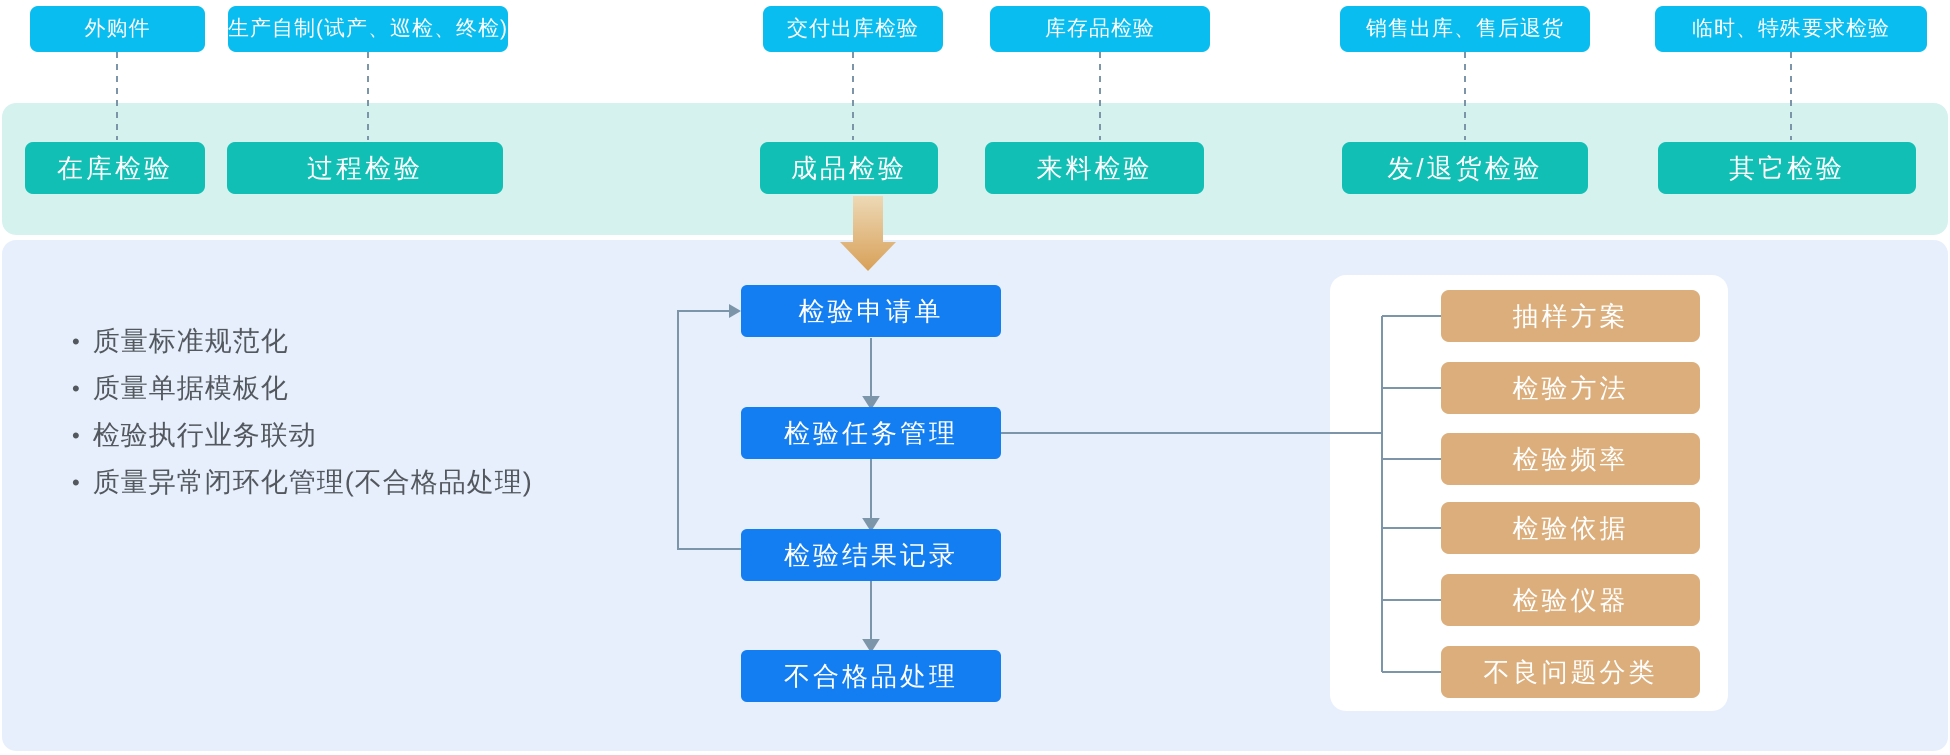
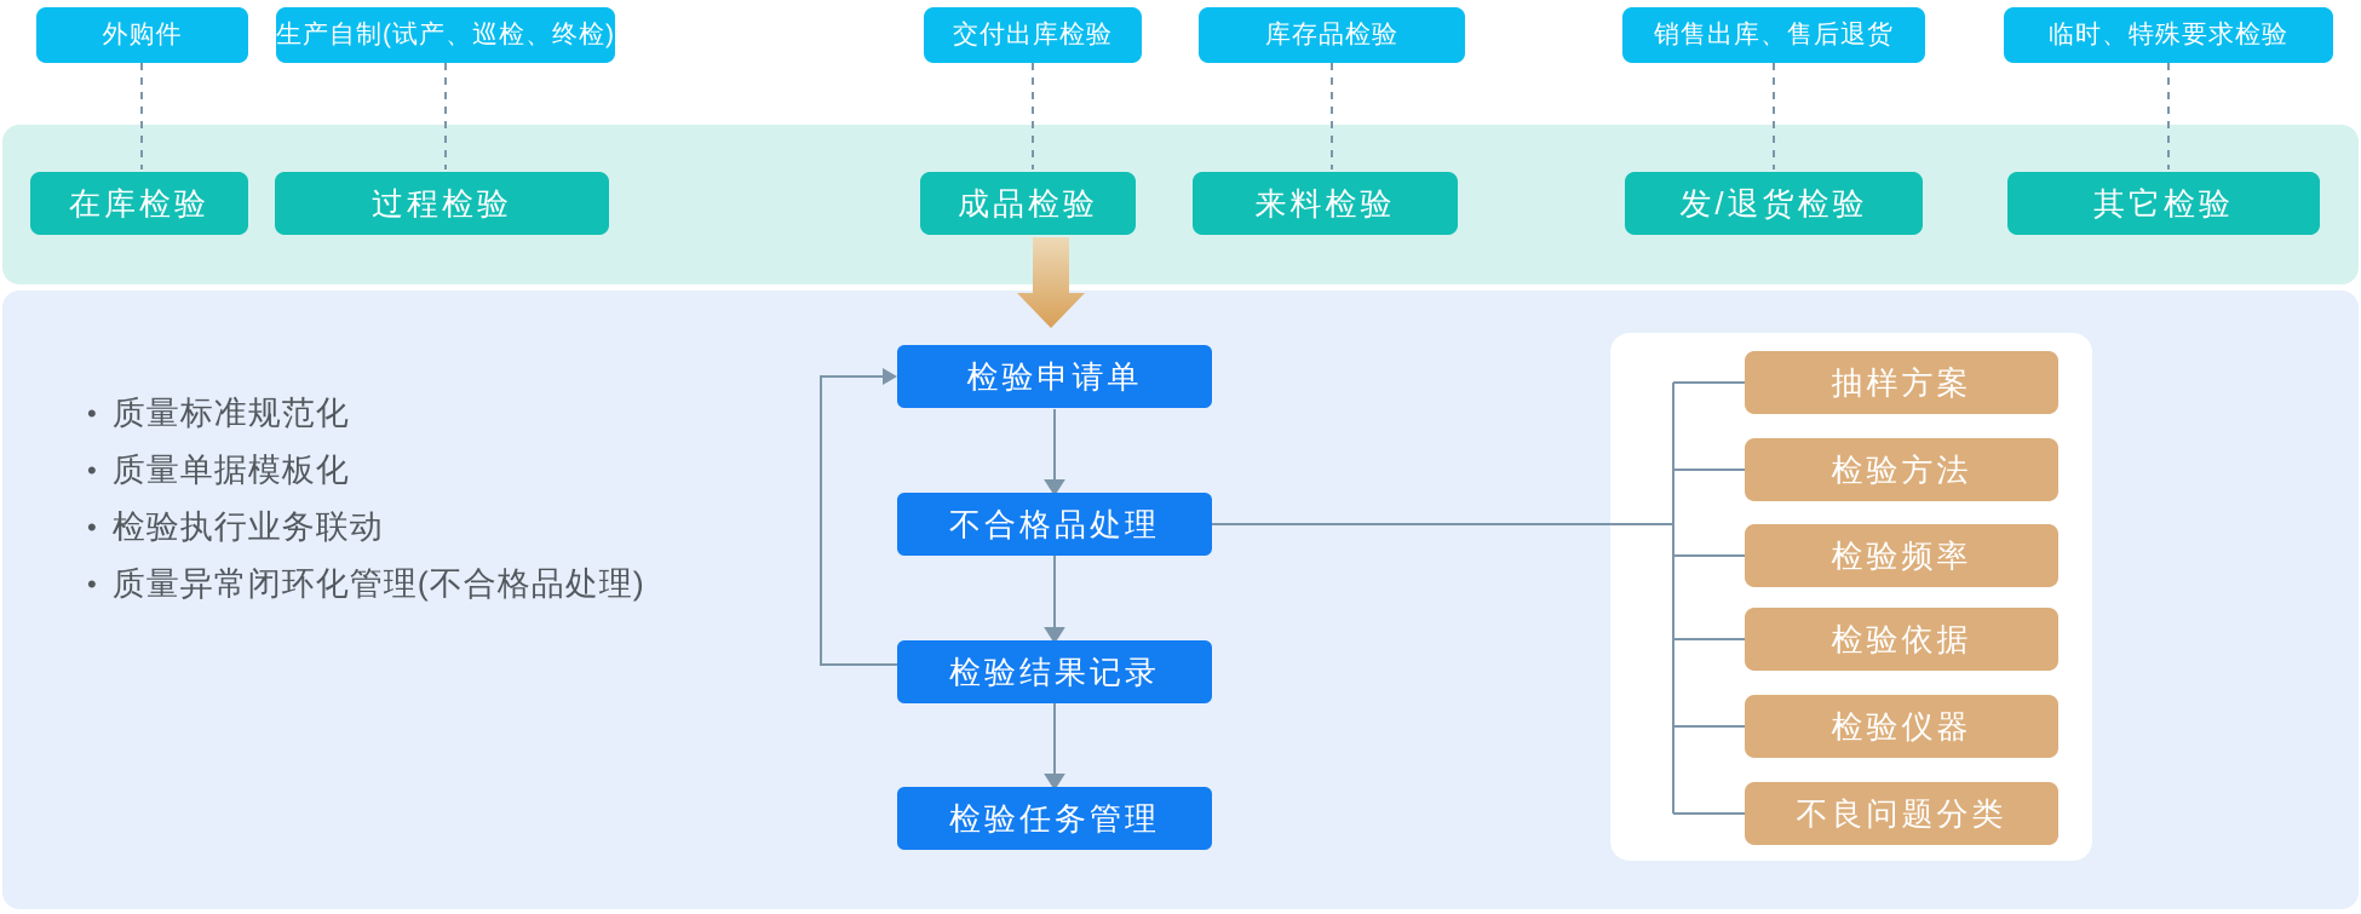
  外购件
  生产自制(试产、巡检、终检)
  交付出库检验
  库存品检验
  销售出库、售后退货
  临时、特殊要求检验
  在库检验
  过程检验
  成品检验
  来料检验
  发/退货检验
  其它检验
  •
  质量标准规范化
  •
  质量单据模板化
  •
  检验执行业务联动
  •
  质量异常闭环化管理(不合格品处理)
  检验申请单
- 检验任务管理
+ 不合格品处理
  检验结果记录
- 不合格品处理
+ 检验任务管理
  抽样方案
  检验方法
  检验频率
  检验依据
  检验仪器
  不良问题分类
